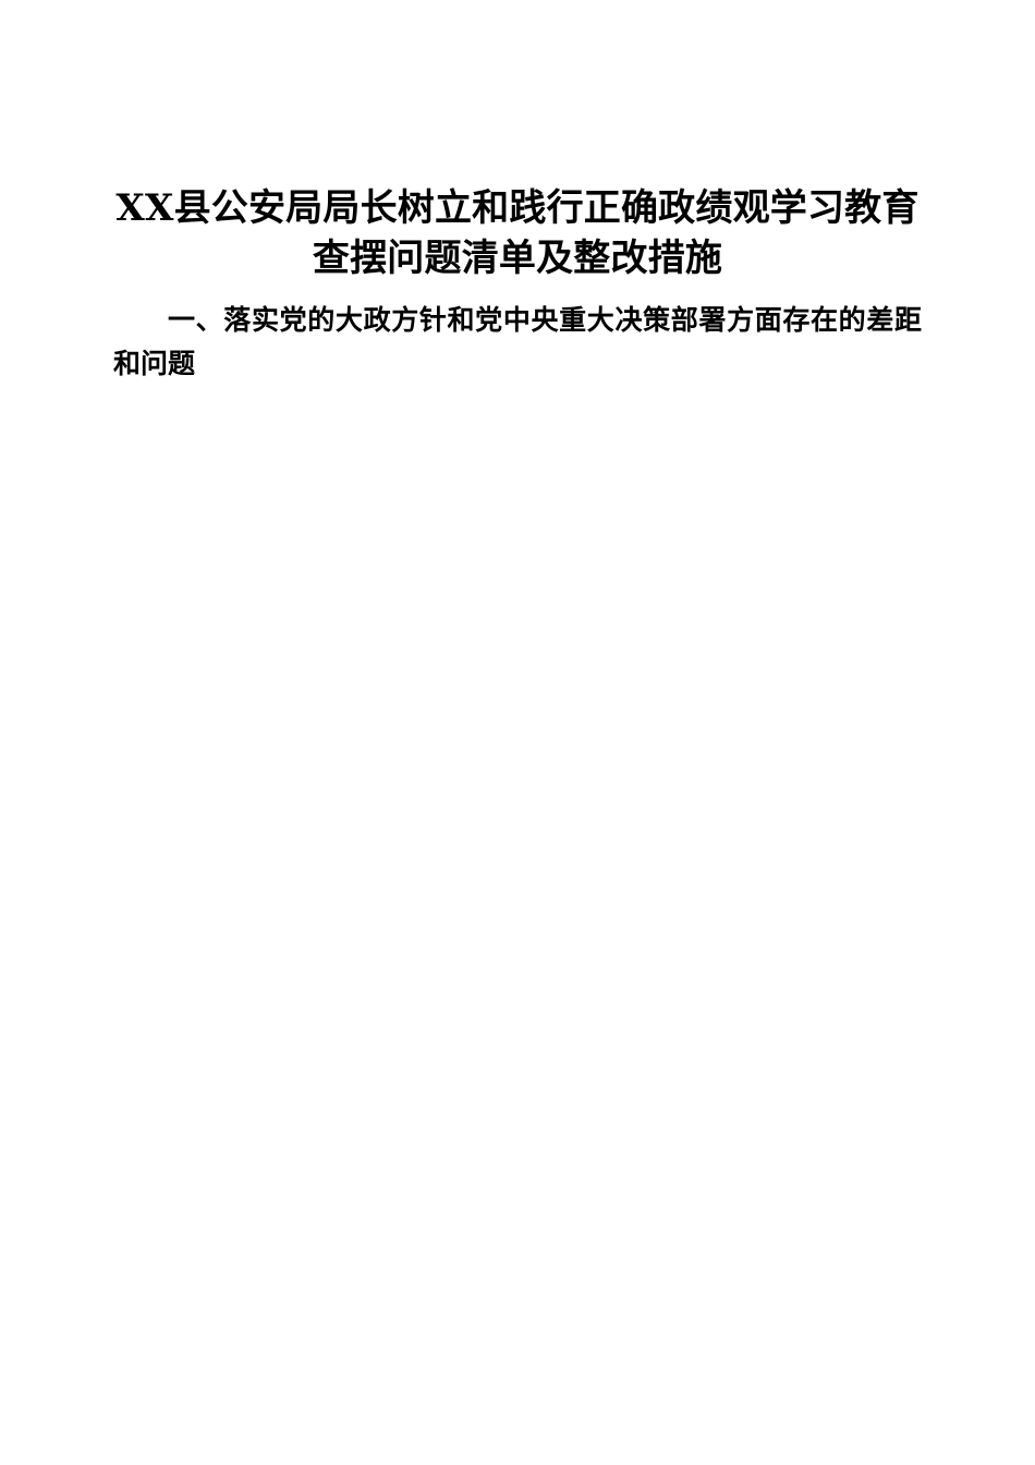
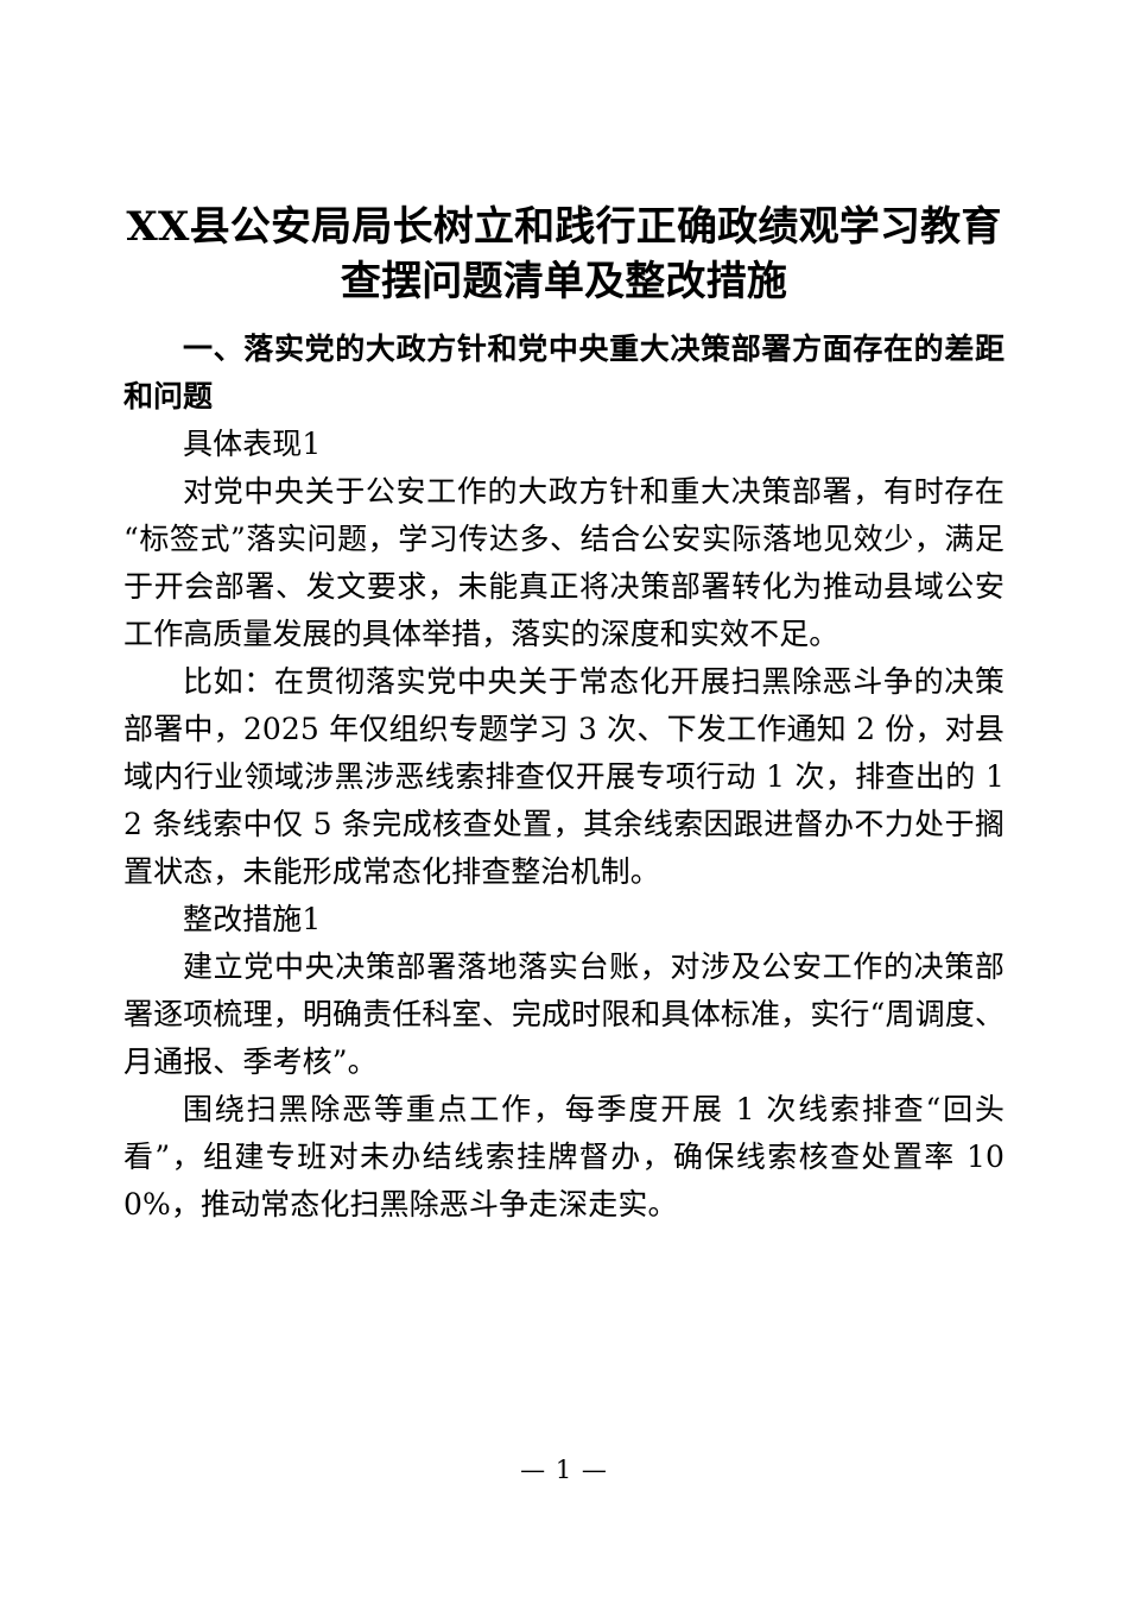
  XX县公安局局长树立和践行正确政绩观学习教育查摆问题清单及整改措施
  一、落实党的大政方针和党中央重大决策部署方面存在的差距和问题
+ 具体表现1
+ 对党中央关于公安工作的大政方针和重大决策部署，有时存在“标签式”落实问题，学习传达多、结合公安实际落地见效少，满足于开会部署、发文要求，未能真正将决策部署转化为推动县域公安工作高质量发展的具体举措，落实的深度和实效不足。
+ 比如：在贯彻落实党中央关于常态化开展扫黑除恶斗争的决策部署中，2025 年仅组织专题学习 3 次、下发工作通知 2 份，对县域内行业领域涉黑涉恶线索排查仅开展专项行动 1 次，排查出的 12 条线索中仅 5 条完成核查处置，其余线索因跟进督办不力处于搁置状态，未能形成常态化排查整治机制。
+ 整改措施1
+ 建立党中央决策部署落地落实台账，对涉及公安工作的决策部署逐项梳理，明确责任科室、完成时限和具体标准，实行“周调度、月通报、季考核”。
+ 围绕扫黑除恶等重点工作，每季度开展 1 次线索排查“回头看”，组建专班对未办结线索挂牌督办，确保线索核查处置率 100%，推动常态化扫黑除恶斗争走深走实。
+ — 1 —
